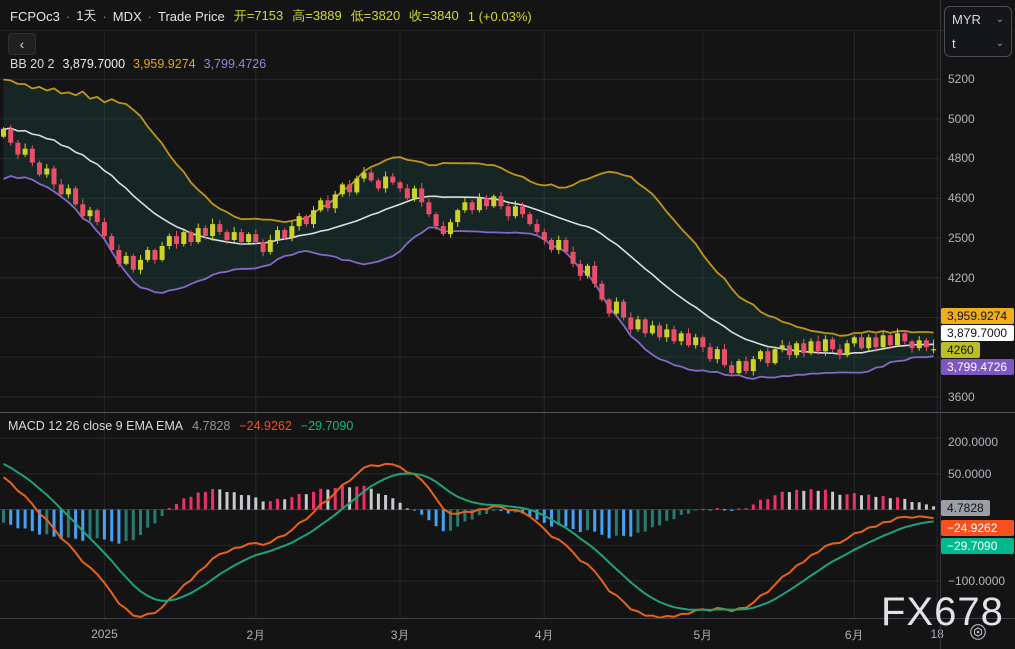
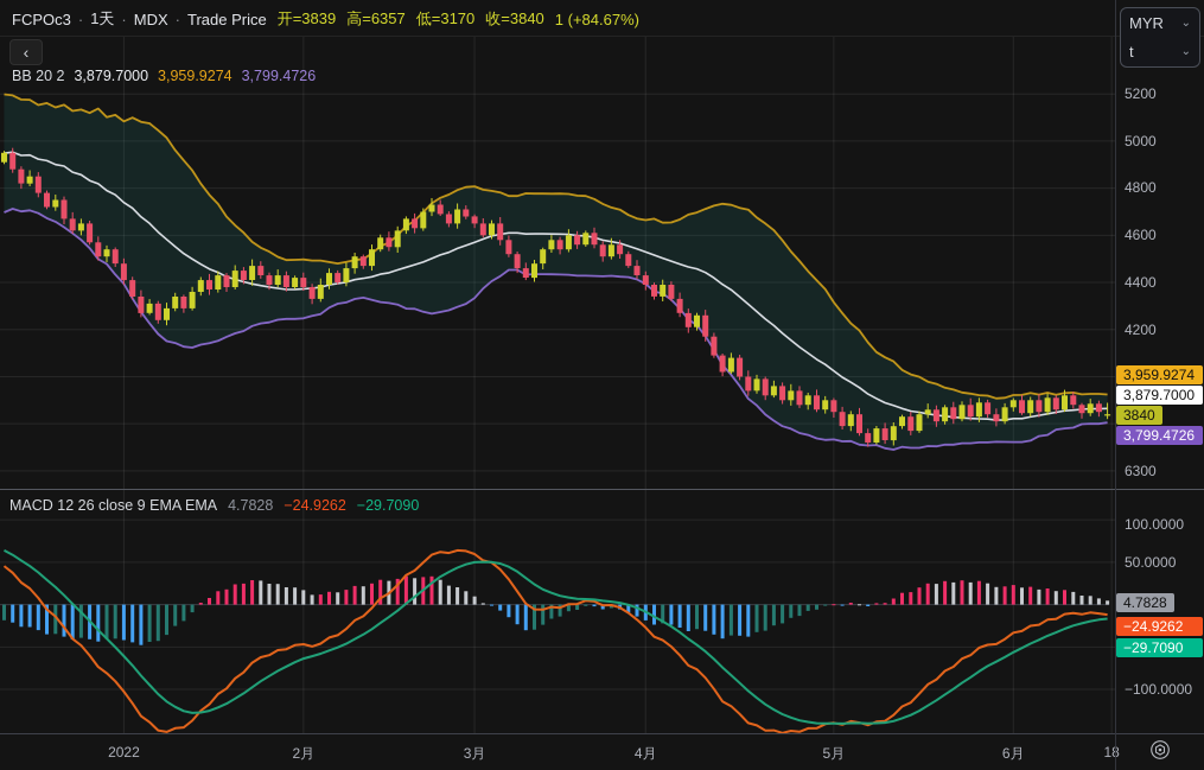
  FCPOc3
  ·
  1天
  ·
  MDX
  ·
  Trade Price
- 开=7153
+ 开=3839
- 高=3889
+ 高=6357
- 低=3820
+ 低=3170
  收=3840
- 1 (+0.03%)
+ 1 (+84.67%)
  ‹
  BB 20 2
  3,879.7000
  3,959.9274
  3,799.4726
  MACD 12 26 close 9 EMA EMA
  4.7828
  −24.9262
  −29.7090
  5200
  5000
  4800
  4600
- 2500
+ 4400
  4200
- 3600
+ 6300
  3,959.9274
  3,879.7000
- 4260
+ 3840
  3,799.4726
- 200.0000
+ 100.0000
  50.0000
  −100.0000
  4.7828
  −24.9262
  −29.7090
- 2025
+ 2022
  2月
  3月
  4月
  5月
  6月
  MYR
  ⌄
  t
  ⌄
- FX678
